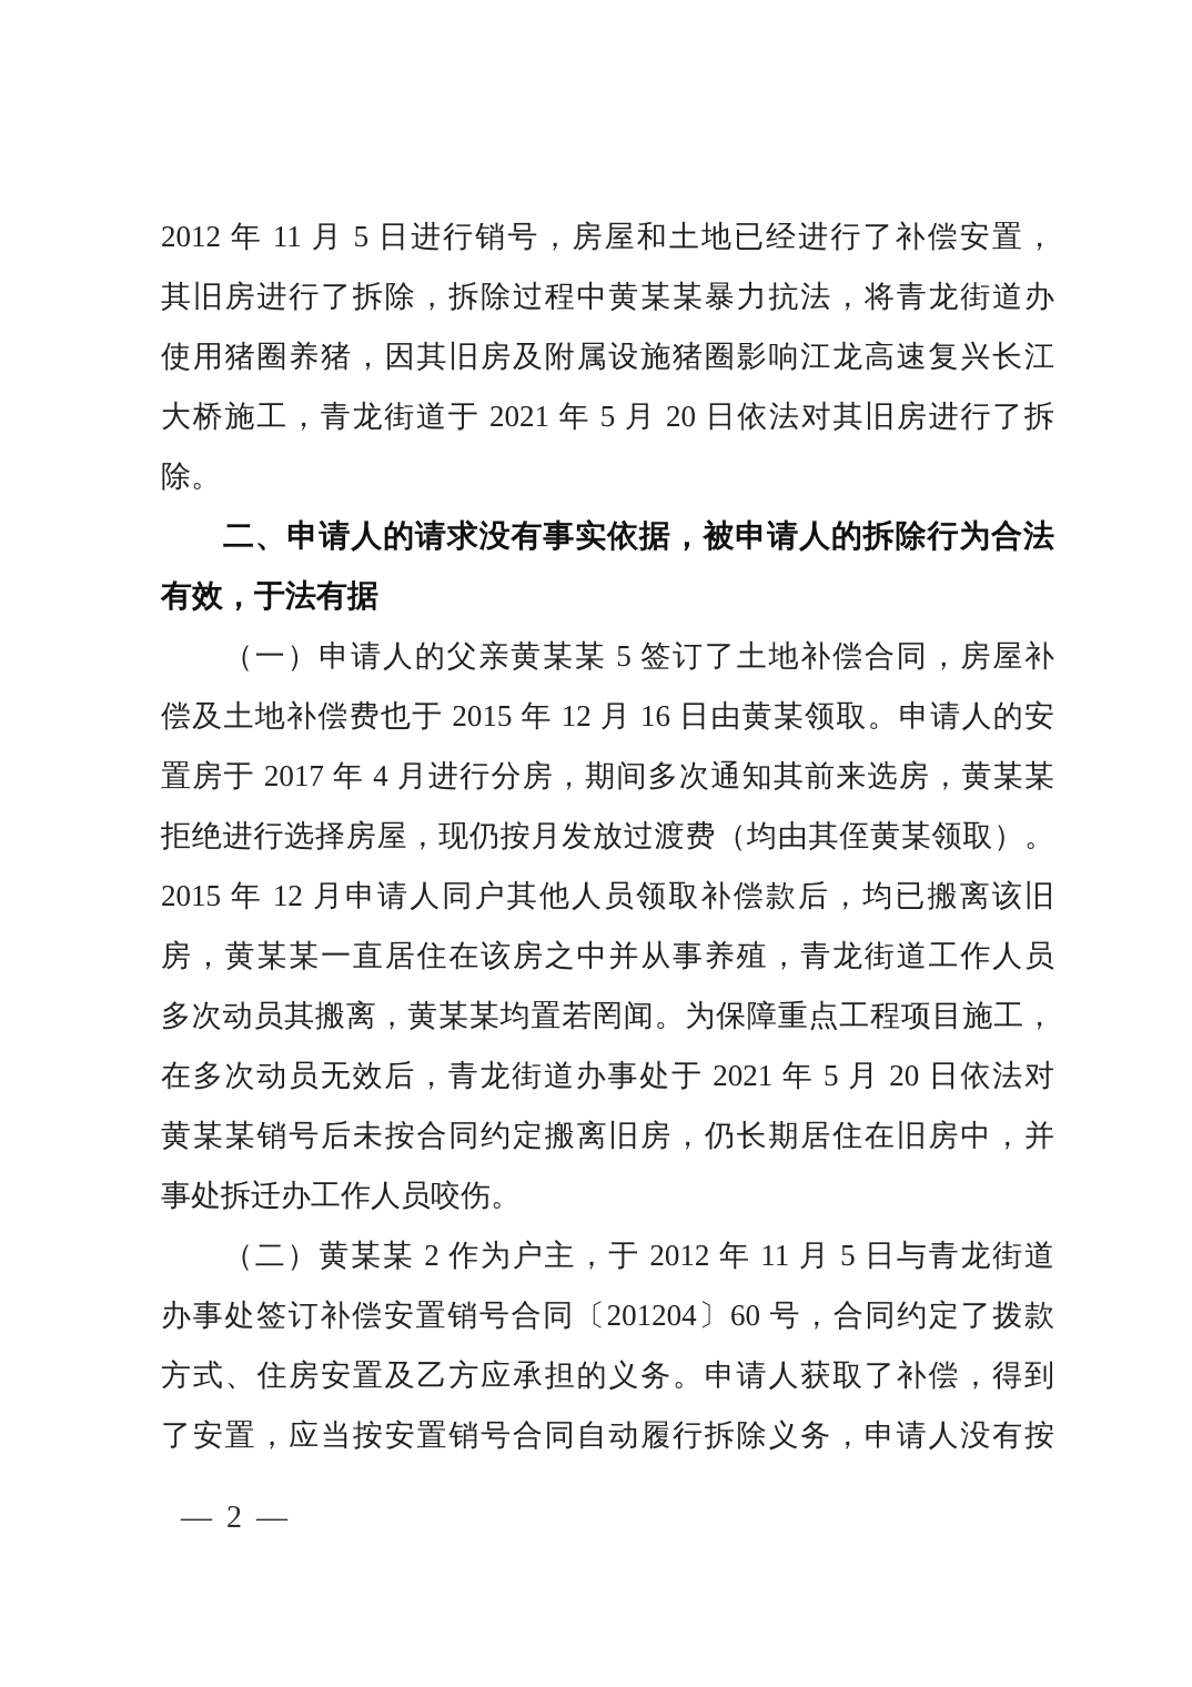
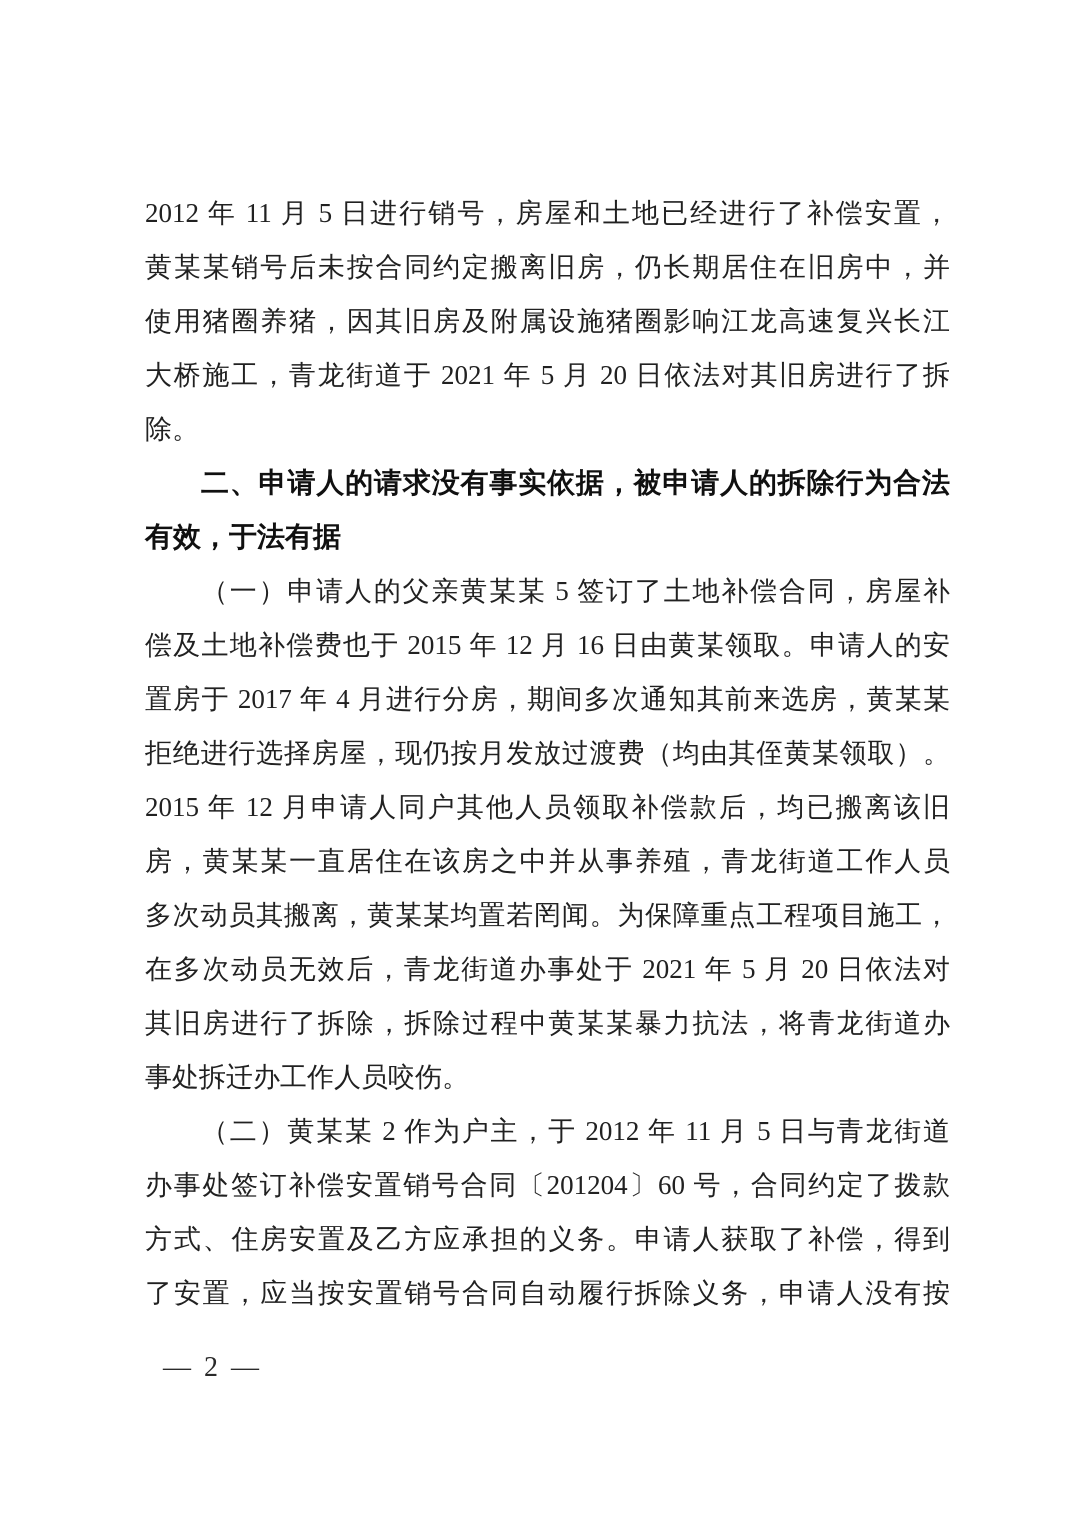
  2012 年 11 月 5 日进行销号，房屋和土地已经进行了补偿安置，
- 其旧房进行了拆除，拆除过程中黄某某暴力抗法，将青龙街道办
+ 黄某某销号后未按合同约定搬离旧房，仍长期居住在旧房中，并
  使用猪圈养猪，因其旧房及附属设施猪圈影响江龙高速复兴长江
  大桥施工，青龙街道于 2021 年 5 月 20 日依法对其旧房进行了拆
  除。
  二、申请人的请求没有事实依据，被申请人的拆除行为合法
  有效，于法有据
  （一）申请人的父亲黄某某 5 签订了土地补偿合同，房屋补
  偿及土地补偿费也于 2015 年 12 月 16 日由黄某领取。申请人的安
  置房于 2017 年 4 月进行分房，期间多次通知其前来选房，黄某某
  拒绝进行选择房屋，现仍按月发放过渡费（均由其侄黄某领取）。
  2015 年 12 月申请人同户其他人员领取补偿款后，均已搬离该旧
  房，黄某某一直居住在该房之中并从事养殖，青龙街道工作人员
  多次动员其搬离，黄某某均置若罔闻。为保障重点工程项目施工，
  在多次动员无效后，青龙街道办事处于 2021 年 5 月 20 日依法对
- 黄某某销号后未按合同约定搬离旧房，仍长期居住在旧房中，并
+ 其旧房进行了拆除，拆除过程中黄某某暴力抗法，将青龙街道办
  事处拆迁办工作人员咬伤。
  （二）黄某某 2 作为户主，于 2012 年 11 月 5 日与青龙街道
  办事处签订补偿安置销号合同〔201204〕60 号，合同约定了拨款
  方式、住房安置及乙方应承担的义务。申请人获取了补偿，得到
  了安置，应当按安置销号合同自动履行拆除义务，申请人没有按
  — 2 —
